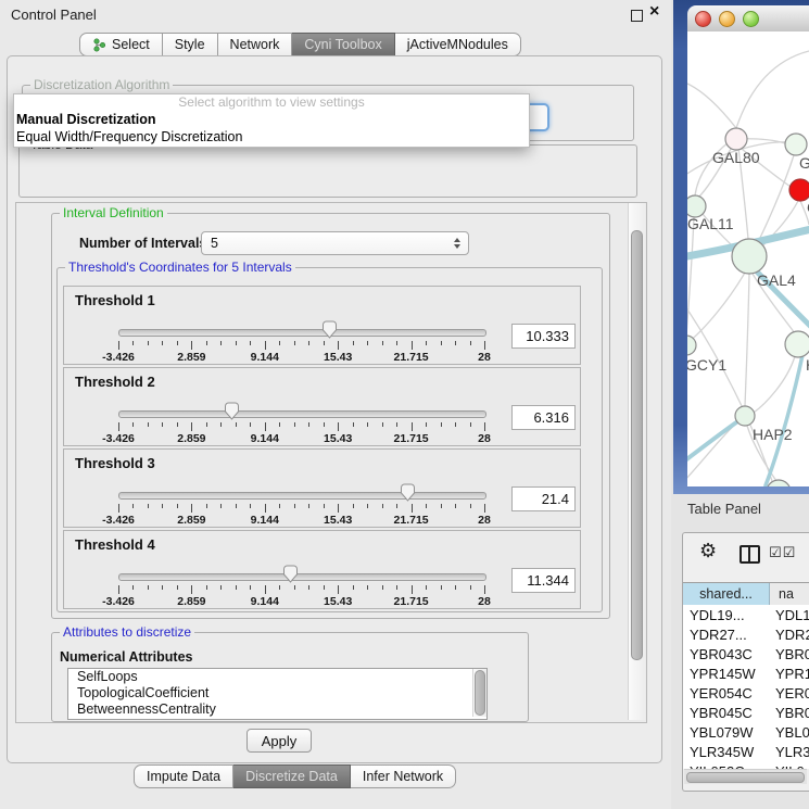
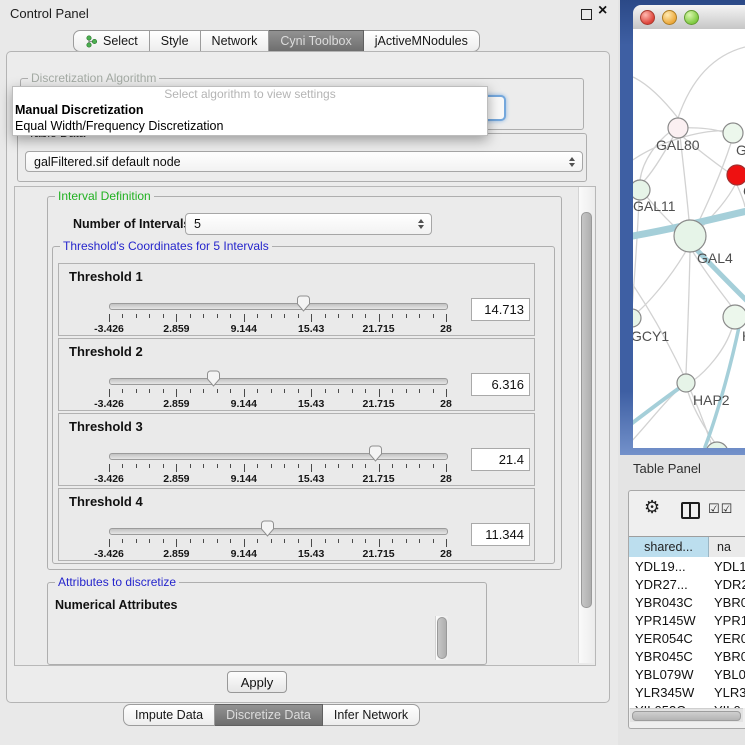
  Control Panel
  ×
  Select
  Style
  Network
  Cyni Toolbox
  jActiveMNodules
  Discretization Algorithm
+ galFiltered.sif default node
  Select algorithm to view settings
  Manual Discretization
  Equal Width/Frequency Discretization
  Interval Definition
  Number of Interval
  5
  Threshold's Coordinates for 5 Intervals
  Threshold 1
  -3.426
  2.859
  9.144
  15.43
  21.715
  28
- 10.333
+ 14.713
  Threshold 2
  -3.426
  2.859
  9.144
  15.43
  21.715
  28
  6.316
  Threshold 3
  -3.426
  2.859
  9.144
  15.43
  21.715
  28
  21.4
  Threshold 4
  -3.426
  2.859
  9.144
  15.43
  21.715
  28
  11.344
  Attributes to discretize
  Numerical Attributes
- SelfLoops
- TopologicalCoefficient
- BetweennessCentrality
  Apply
  Impute Data
  Discretize Data
  Infer Network
  GAL80
  GAL11
  GAL4
  GCY1
  HAP2
  Table Panel
  ⚙
  ☑☑
  shared...
  na
  YDL19...
  YDL1
  YDR27...
  YDR
  YBR043C
  YBR0
  YPR145W
  YPR1
  YER054C
  YER0
  YBR045C
  YBR0
  YBL079W
  YBL0
  YLR345W
  YLR3
